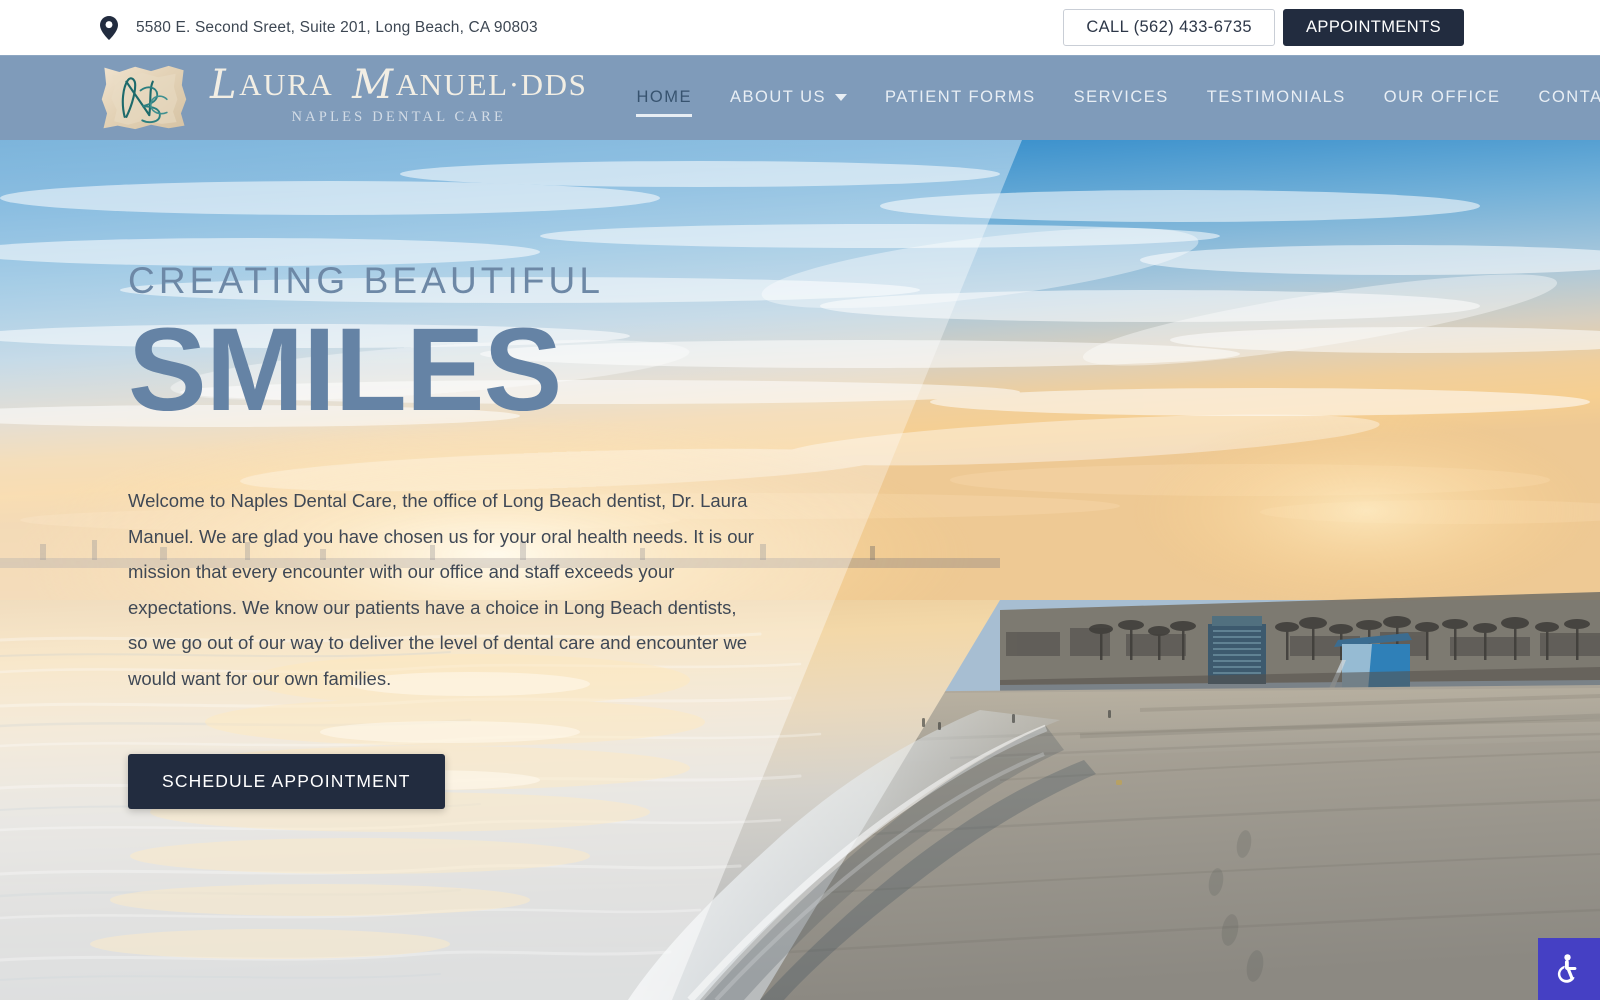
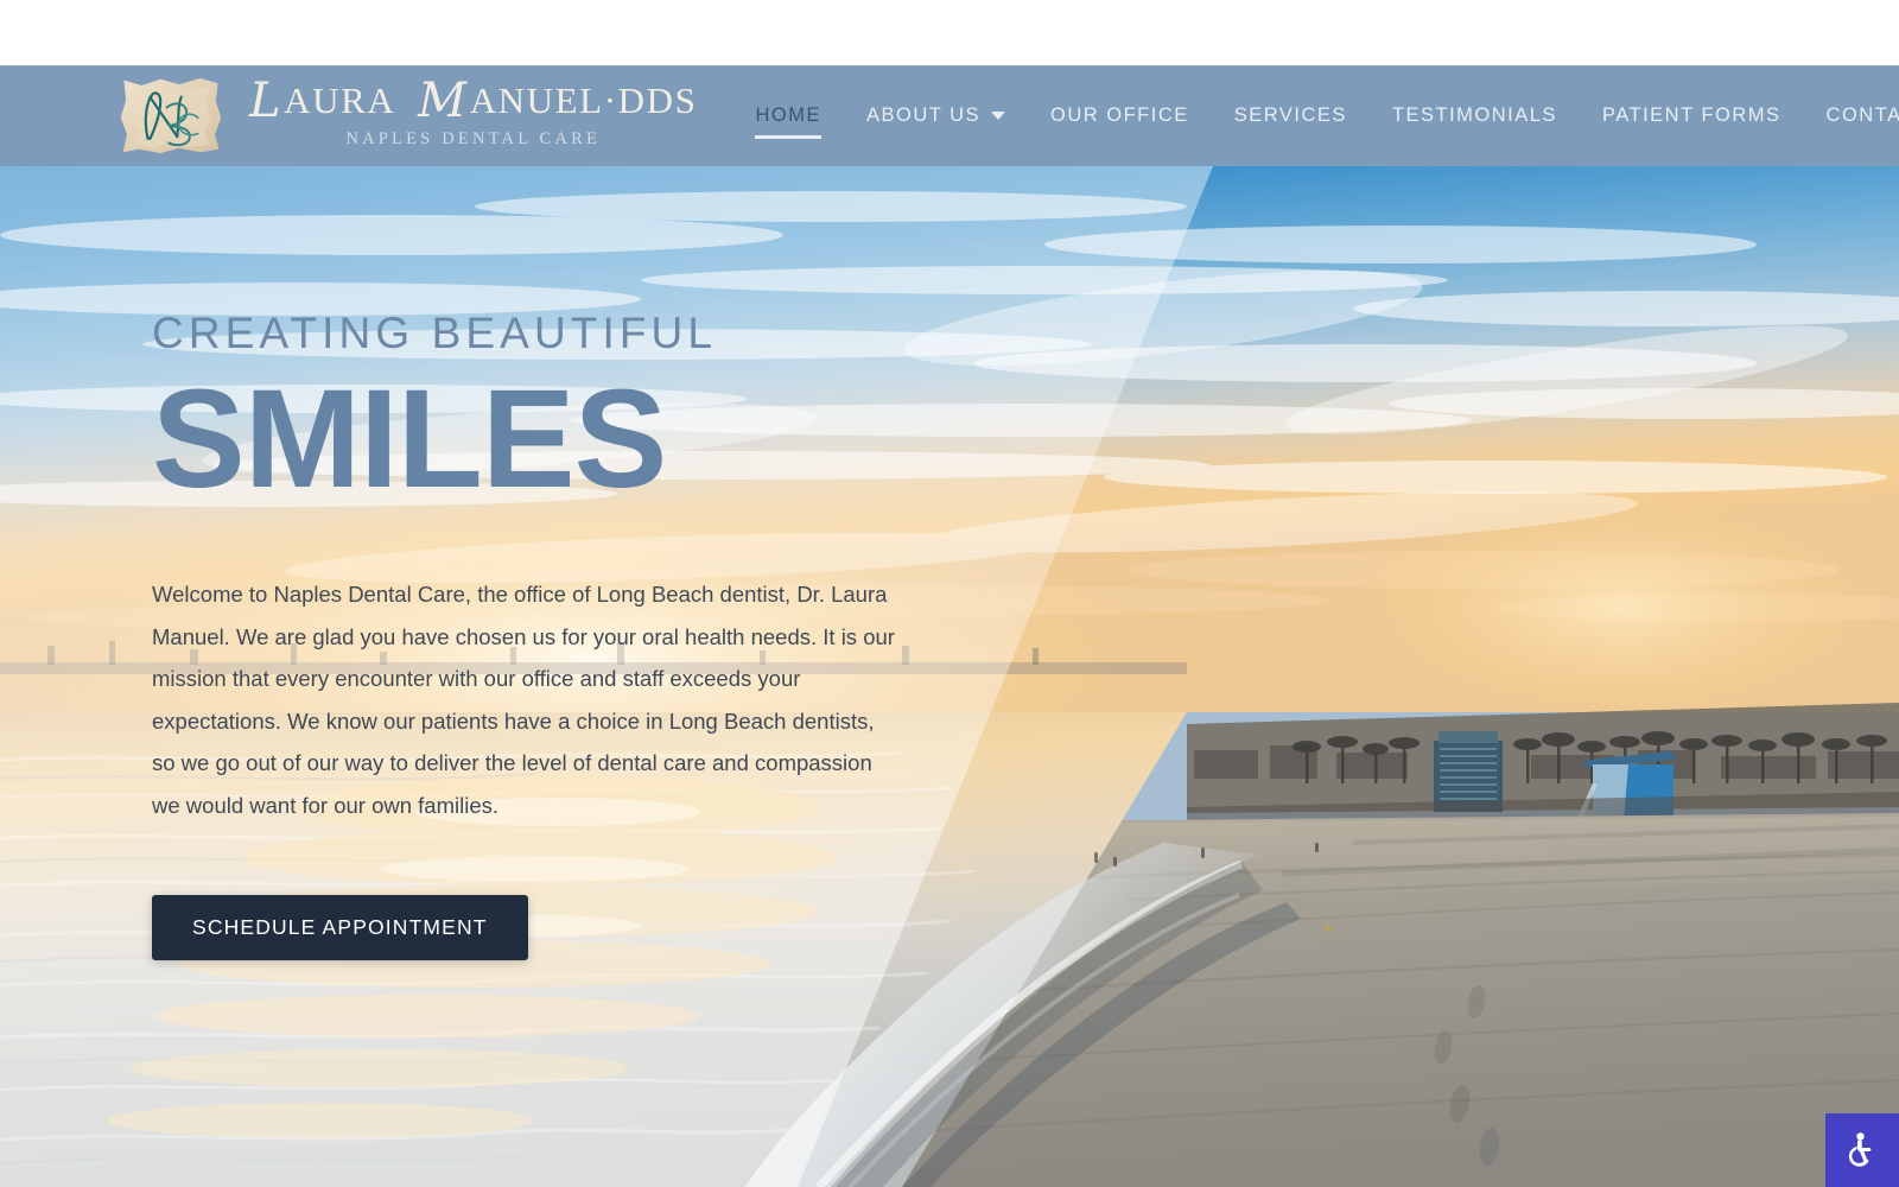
- 5580 E. Second Sreet, Suite 201, Long Beach, CA 90803
- CALL (562) 433-6735
- APPOINTMENTS
  LAURA MANUEL·DDS
  NAPLES DENTAL CARE
  HOME
  ABOUT US
- PATIENT FORMS
+ OUR OFFICE
  SERVICES
  TESTIMONIALS
- OUR OFFICE
+ PATIENT FORMS
  CREATING BEAUTIFUL
  SMILES
- Welcome to Naples Dental Care, the office of Long Beach dentist, Dr. Laura Manuel. We are glad you have chosen us for your oral health needs. It is our mission that every encounter with our office and staff exceeds your expectations. We know our patients have a choice in Long Beach dentists, so we go out of our way to deliver the level of dental care and encounter we would want for our own families.
+ Welcome to Naples Dental Care, the office of Long Beach dentist, Dr. Laura Manuel. We are glad you have chosen us for your oral health needs. It is our mission that every encounter with our office and staff exceeds your expectations. We know our patients have a choice in Long Beach dentists, so we go out of our way to deliver the level of dental care and compassion we would want for our own families.
  SCHEDULE APPOINTMENT
